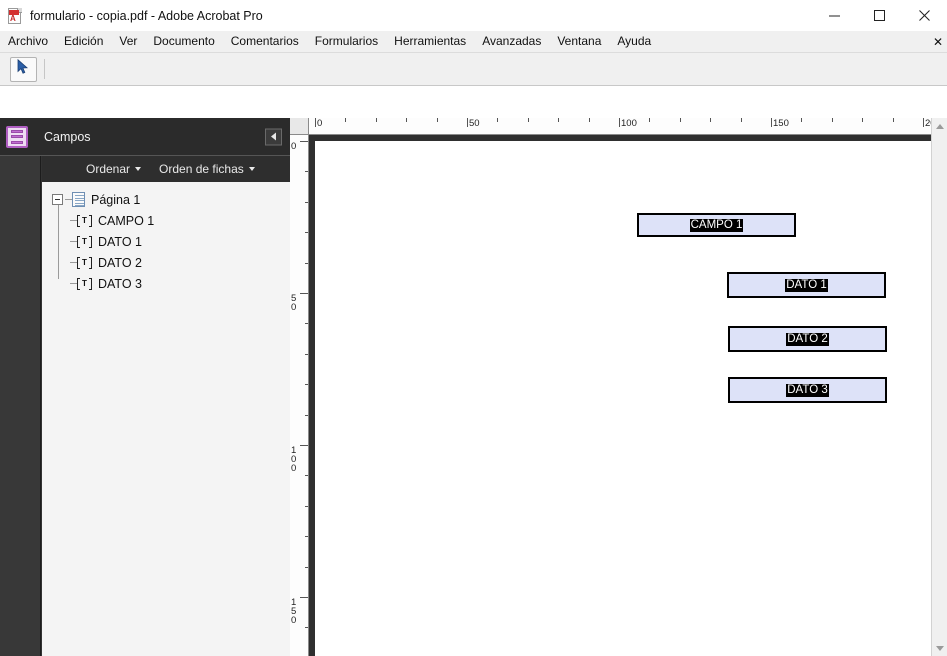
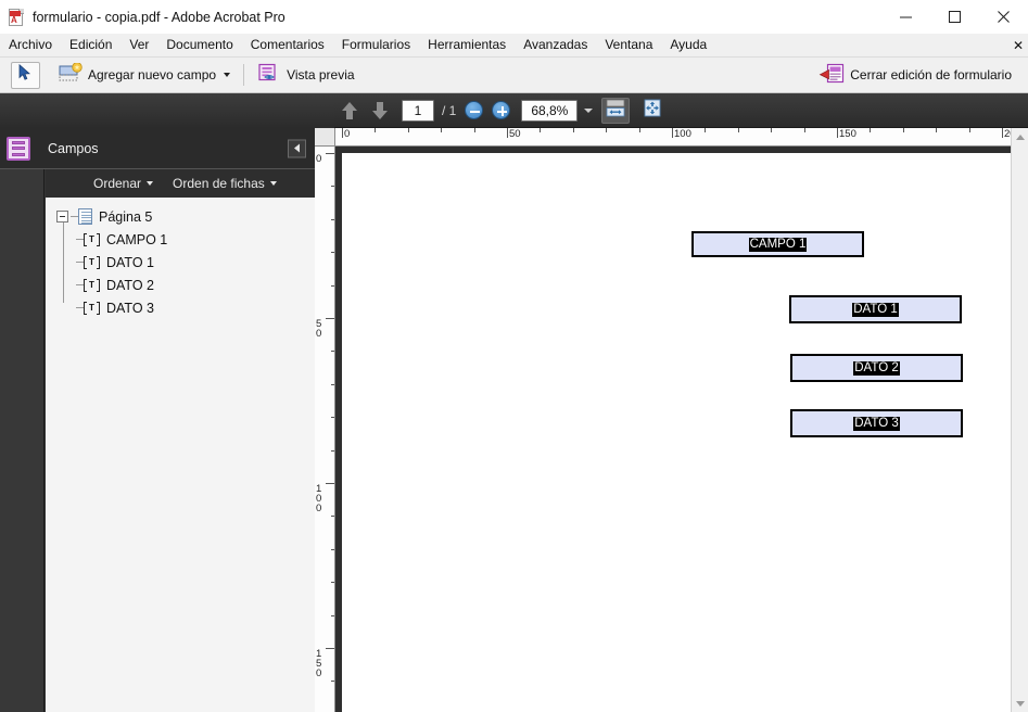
  A
  formulario - copia.pdf - Adobe Acrobat Pro
  Archivo
  Edición
  Ver
  Documento
  Comentarios
  Formularios
  Herramientas
  Avanzadas
  Ventana
  Ayuda
  ✕
+ Agregar nuevo campo
+ Vista previa
+ Cerrar edición de formulario
+ 1
+ / 1
+ 68,8%
  Campos
  Ordenar
  Orden de fichas
- Página 1
+ Página 5
  T
  CAMPO 1
  T
  DATO 1
  T
  DATO 2
  T
  DATO 3
  0
  50
  100
  150
  0
  50
  100
  150
  CAMPO 1
  DATO 1
  DATO 2
  DATO 3
